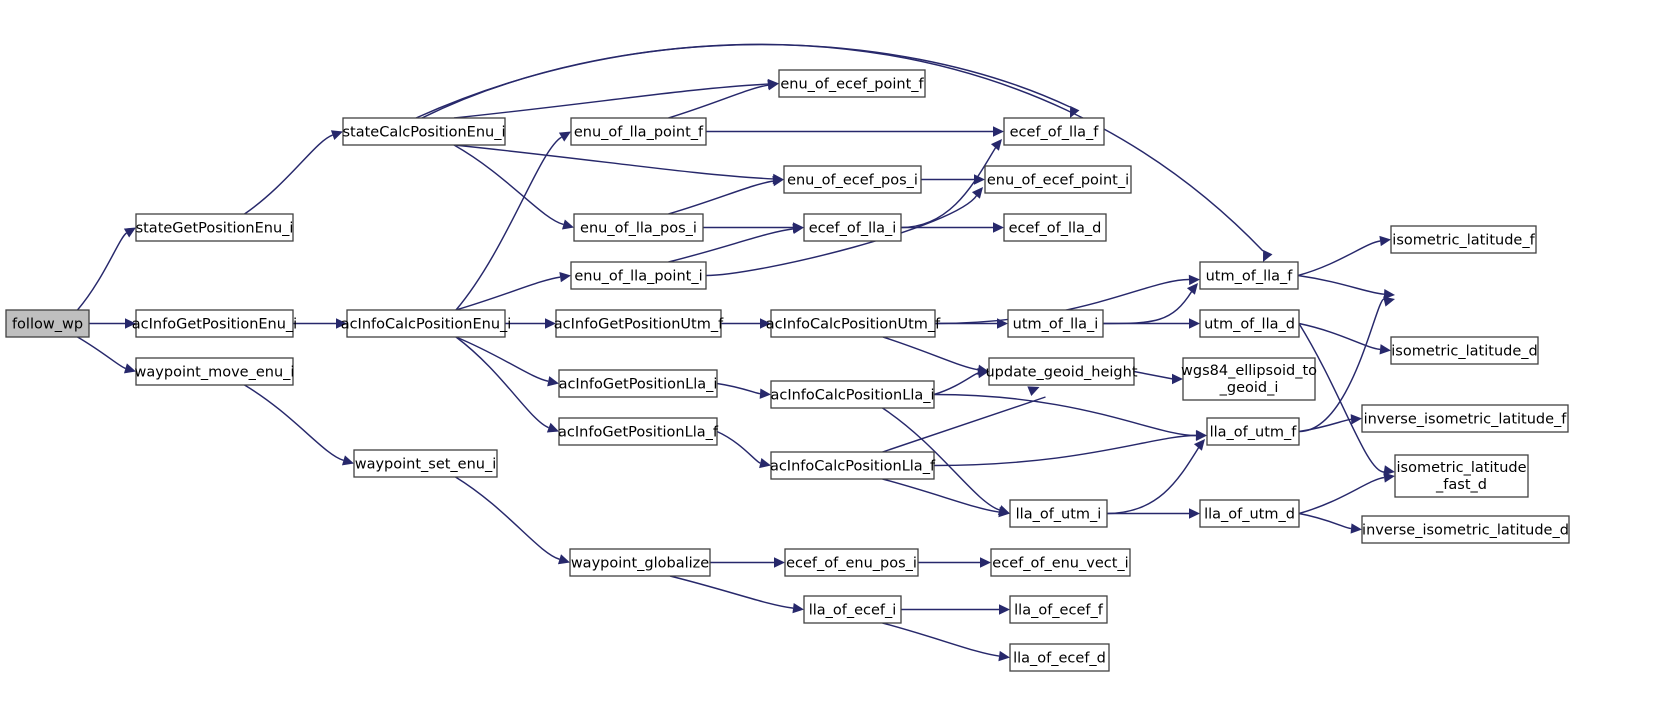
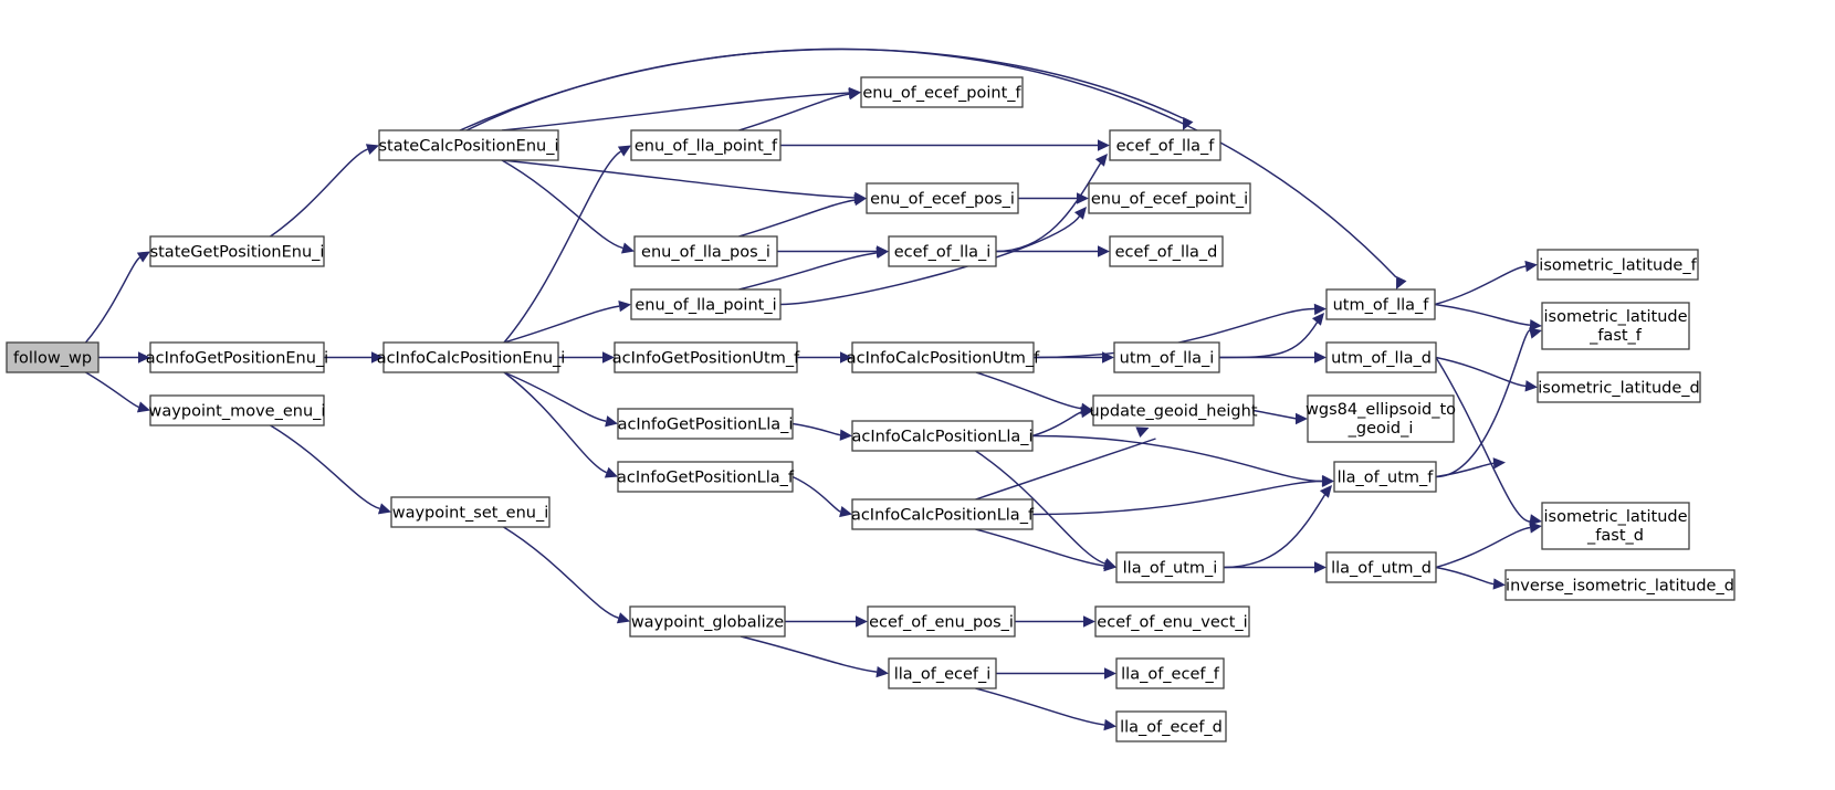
  follow_wp
  stateGetPositionEnu_i
  acInfoGetPositionEnu_i
  waypoint_move_enu_i
  stateCalcPositionEnu_i
  acInfoCalcPositionEnu_i
  waypoint_set_enu_i
  enu_of_lla_point_f
  enu_of_lla_pos_i
  enu_of_lla_point_i
  acInfoGetPositionUtm_f
  acInfoGetPositionLla_i
  acInfoGetPositionLla_f
  waypoint_globalize
  enu_of_ecef_point_f
  enu_of_ecef_pos_i
  ecef_of_lla_i
  acInfoCalcPositionUtm_f
  acInfoCalcPositionLla_i
  acInfoCalcPositionLla_f
  ecef_of_enu_pos_i
  lla_of_ecef_i
  ecef_of_lla_f
  enu_of_ecef_point_i
  ecef_of_lla_d
  utm_of_lla_i
  update_geoid_height
  lla_of_utm_i
  ecef_of_enu_vect_i
  lla_of_ecef_f
  lla_of_ecef_d
  utm_of_lla_f
  utm_of_lla_d
  wgs84_ellipsoid_to _geoid_i
  lla_of_utm_f
  lla_of_utm_d
  isometric_latitude_f
+ isometric_latitude _fast_f
  isometric_latitude_d
- inverse_isometric_latitude_f
  isometric_latitude _fast_d
  inverse_isometric_latitude_d
